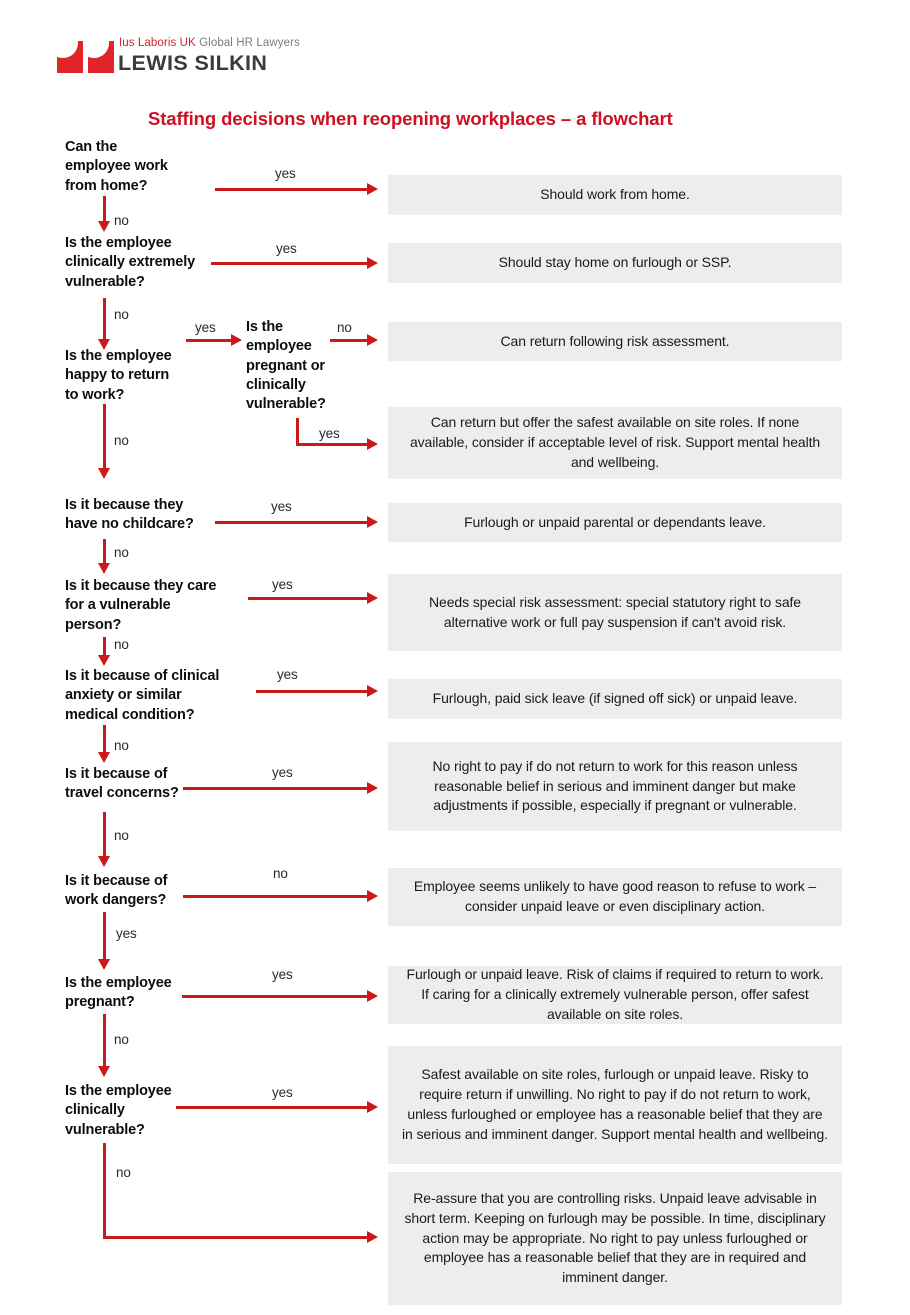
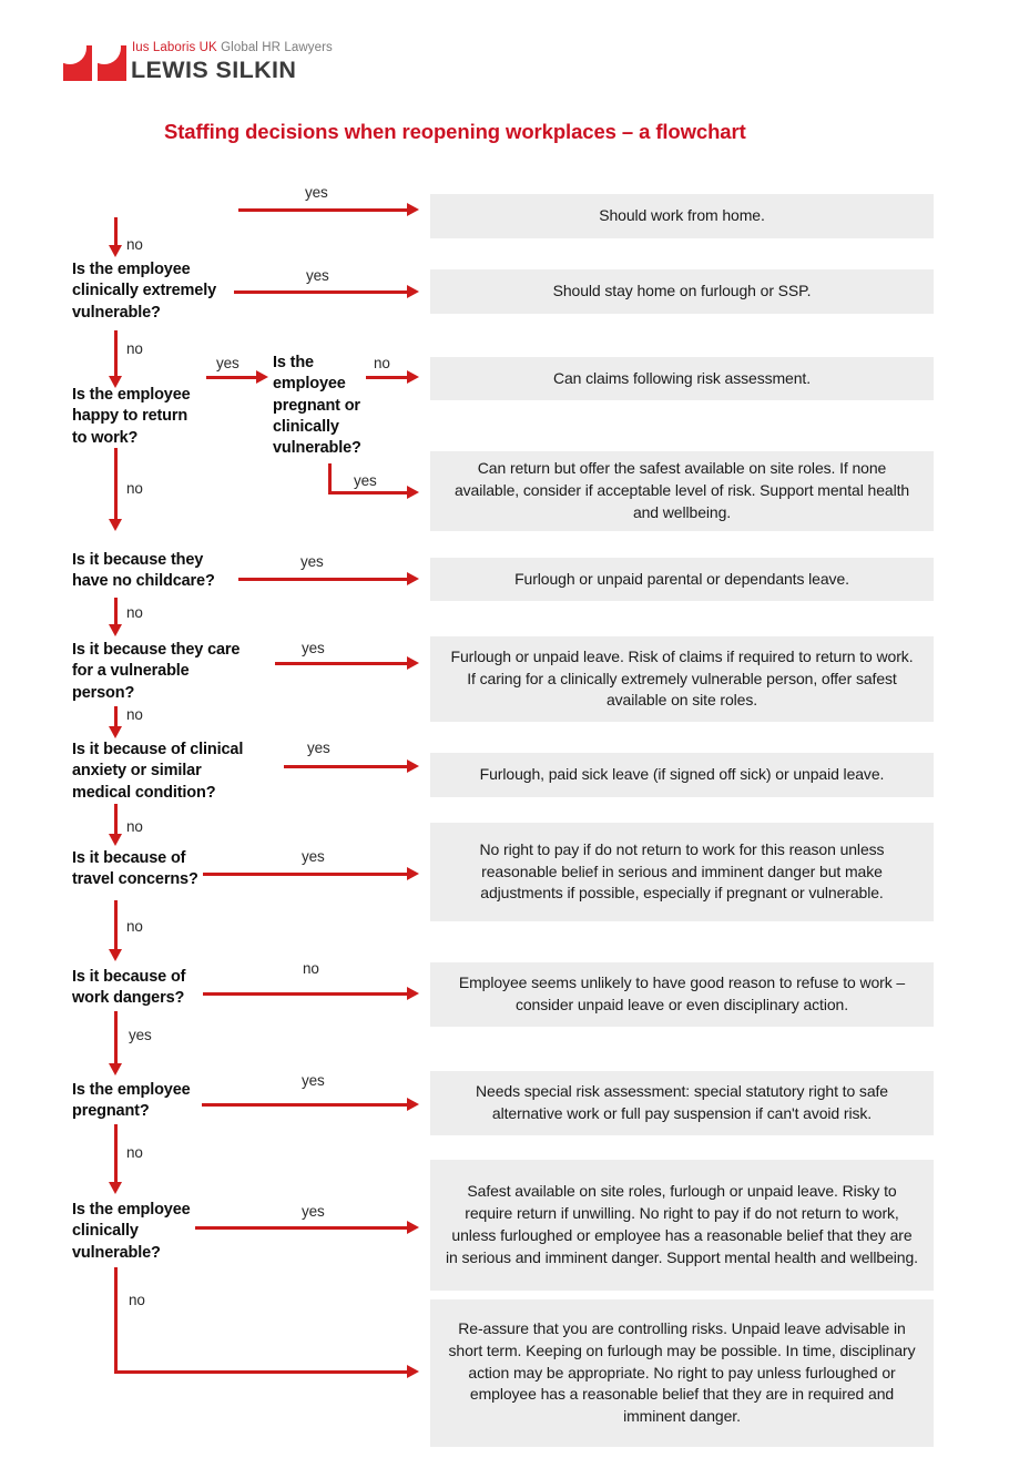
  Ius Laboris UK Global HR Lawyers
  LEWIS SILKIN
  Staffing decisions when reopening workplaces – a flowchart
- Can the
- employee work
- from home?
  Is the employee
  clinically extremely
  vulnerable?
  Is the employee
  happy to return
  to work?
  Is the
  employee
  pregnant or
  clinically
  vulnerable?
  Is it because they
  have no childcare?
  Is it because they care
  for a vulnerable
  person?
  Is it because of clinical
  anxiety or similar
  medical condition?
  Is it because of
  travel concerns?
  Is it because of
  work dangers?
  Is the employee
  pregnant?
  Is the employee
  clinically
  vulnerable?
  Should work from home.
  Should stay home on furlough or SSP.
- Can return following risk assessment.
+ Can claims following risk assessment.
  Can return but offer the safest available on site roles. If none available, consider if acceptable level of risk. Support mental health and wellbeing.
  Furlough or unpaid parental or dependants leave.
- Needs special risk assessment: special statutory right to safe alternative work or full pay suspension if can't avoid risk.
+ Furlough or unpaid leave. Risk of claims if required to return to work. If caring for a clinically extremely vulnerable person, offer safest available on site roles.
  Furlough, paid sick leave (if signed off sick) or unpaid leave.
  No right to pay if do not return to work for this reason unless reasonable belief in serious and imminent danger but make adjustments if possible, especially if pregnant or vulnerable.
  Employee seems unlikely to have good reason to refuse to work – consider unpaid leave or even disciplinary action.
- Furlough or unpaid leave. Risk of claims if required to return to work. If caring for a clinically extremely vulnerable person, offer safest available on site roles.
+ Needs special risk assessment: special statutory right to safe alternative work or full pay suspension if can't avoid risk.
  Safest available on site roles, furlough or unpaid leave. Risky to require return if unwilling. No right to pay if do not return to work, unless furloughed or employee has a reasonable belief that they are in serious and imminent danger. Support mental health and wellbeing.
  Re-assure that you are controlling risks. Unpaid leave advisable in short term. Keeping on furlough may be possible. In time, disciplinary action may be appropriate. No right to pay unless furloughed or employee has a reasonable belief that they are in required and imminent danger.
  yes
  no
  yes
  no
  yes
  no
  yes
  no
  yes
  no
  yes
  no
  yes
  no
  yes
  no
  no
  yes
  yes
  no
  yes
  no
